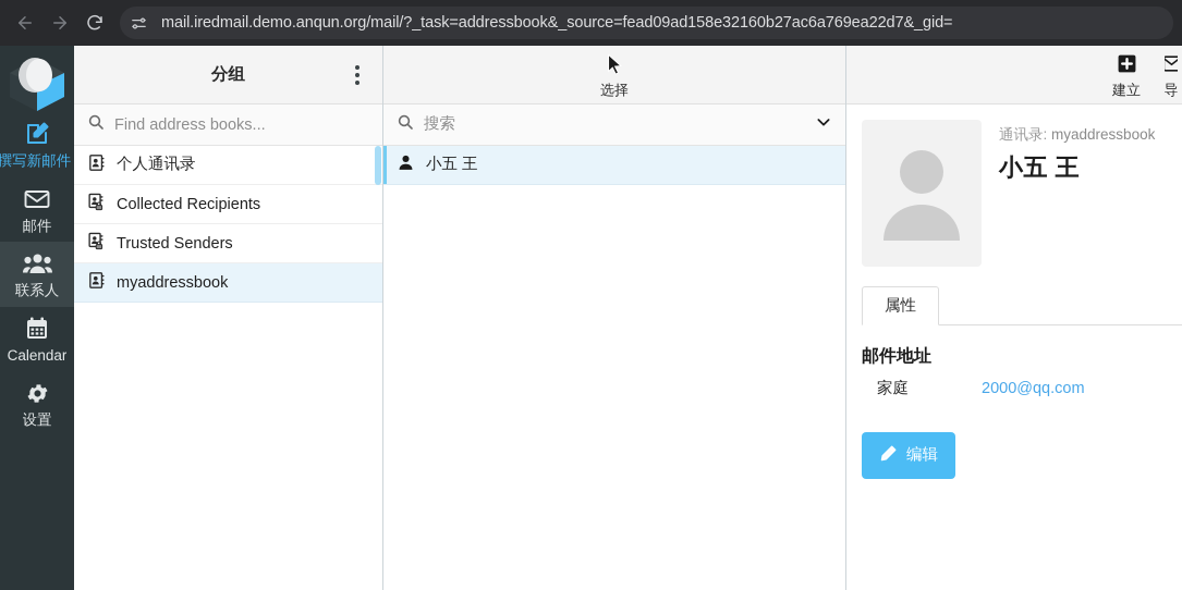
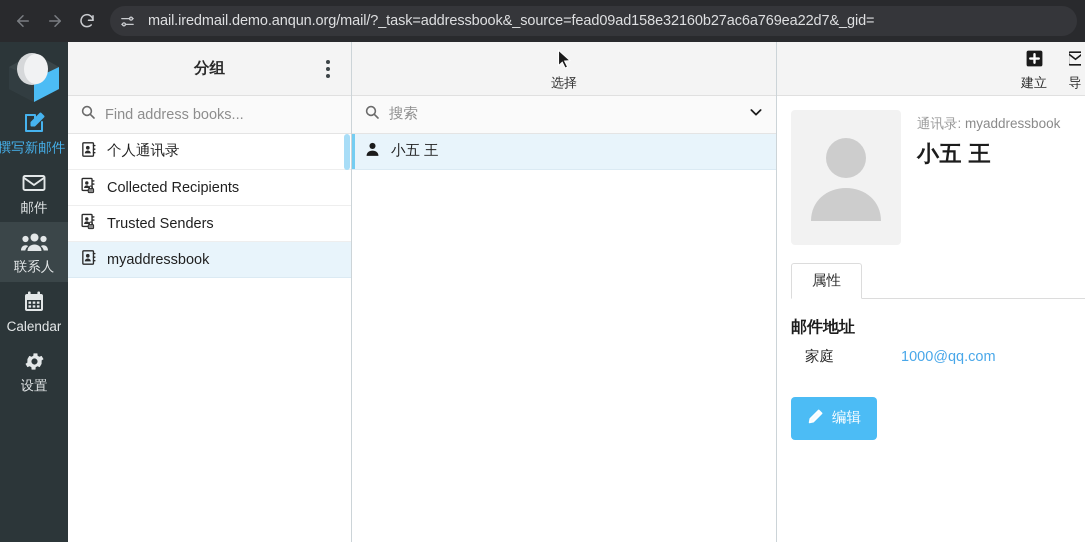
  mail.iredmail.demo.anqun.org/mail/?_task=addressbook&_source=fead09ad158e32160b27ac6a769ea22d7&_gid=
  撰写新邮件
  邮件
  联系人
  Calendar
  设置
  分组
  Find address books...
  个人通讯录
  Collected Recipients
  Trusted Senders
  myaddressbook
  选择
  搜索
  小五 王
  建立
  导
  通讯录: myaddressbook
  小五 王
  属性
  邮件地址
  家庭
- 2000@qq.com
+ 1000@qq.com
  编辑
